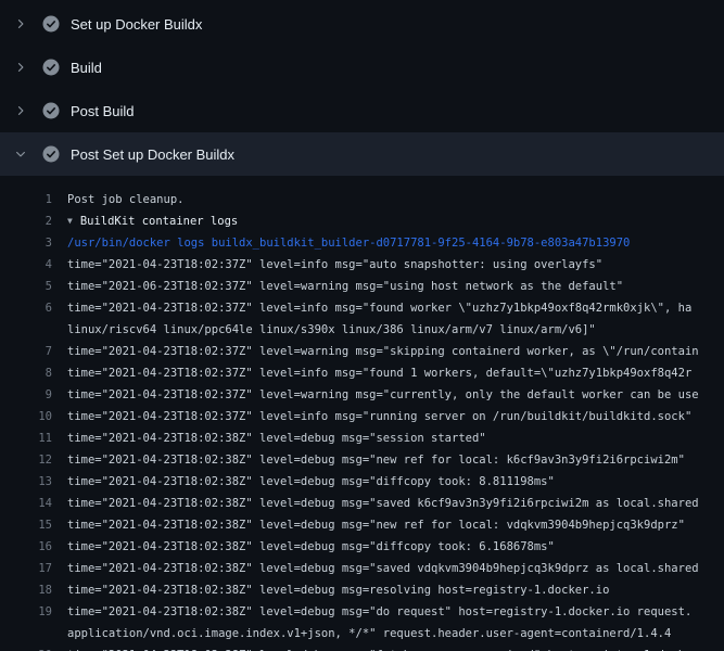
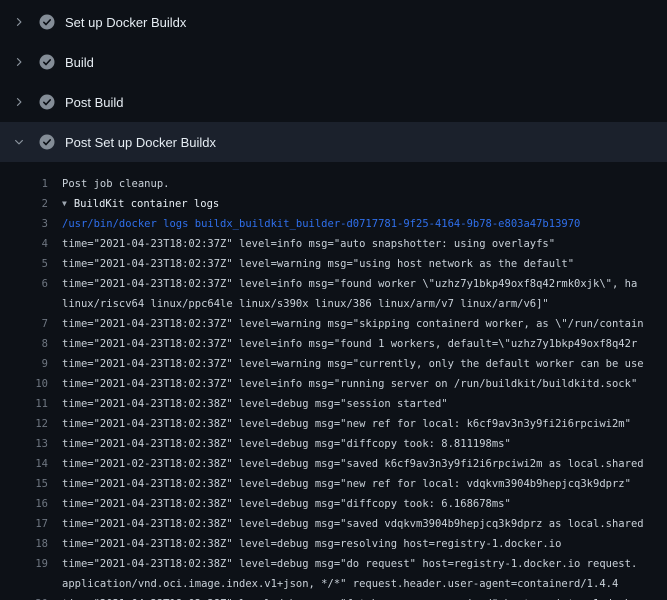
  Set up Docker Buildx
  Build
  Post Build
  Post Set up Docker Buildx
  1
  Post job cleanup.
  2
  ▼ BuildKit container logs
  3
  /usr/bin/docker logs buildx_buildkit_builder-d0717781-9f25-4164-9b78-e803a47b13970
  4
  time="2021-04-23T18:02:37Z" level=info msg="auto snapshotter: using overlayfs"
  5
- time="2021-06-23T18:02:37Z" level=warning msg="using host network as the default"
+ time="2021-04-23T18:02:37Z" level=warning msg="using host network as the default"
  6
  time="2021-04-23T18:02:37Z" level=info msg="found worker \"uzhz7y1bkp49oxf8q42rmk0xjk\", ha
  linux/riscv64 linux/ppc64le linux/s390x linux/386 linux/arm/v7 linux/arm/v6]"
  7
  time="2021-04-23T18:02:37Z" level=warning msg="skipping containerd worker, as \"/run/contain
  8
  time="2021-04-23T18:02:37Z" level=info msg="found 1 workers, default=\"uzhz7y1bkp49oxf8q42r
  9
  time="2021-04-23T18:02:37Z" level=warning msg="currently, only the default worker can be use
  10
  time="2021-04-23T18:02:37Z" level=info msg="running server on /run/buildkit/buildkitd.sock"
  11
  time="2021-04-23T18:02:38Z" level=debug msg="session started"
  12
  time="2021-04-23T18:02:38Z" level=debug msg="new ref for local: k6cf9av3n3y9fi2i6rpciwi2m"
  13
  time="2021-04-23T18:02:38Z" level=debug msg="diffcopy took: 8.811198ms"
  14
- time="2021-04-23T18:02:38Z" level=debug msg="saved k6cf9av3n3y9fi2i6rpciwi2m as local.shared
+ time="2021-02-23T18:02:38Z" level=debug msg="saved k6cf9av3n3y9fi2i6rpciwi2m as local.shared
  15
  time="2021-04-23T18:02:38Z" level=debug msg="new ref for local: vdqkvm3904b9hepjcq3k9dprz"
  16
  time="2021-04-23T18:02:38Z" level=debug msg="diffcopy took: 6.168678ms"
  17
  time="2021-04-23T18:02:38Z" level=debug msg="saved vdqkvm3904b9hepjcq3k9dprz as local.shared
  18
  time="2021-04-23T18:02:38Z" level=debug msg=resolving host=registry-1.docker.io
  19
  time="2021-04-23T18:02:38Z" level=debug msg="do request" host=registry-1.docker.io request.
  application/vnd.oci.image.index.v1+json, */*" request.header.user-agent=containerd/1.4.4
